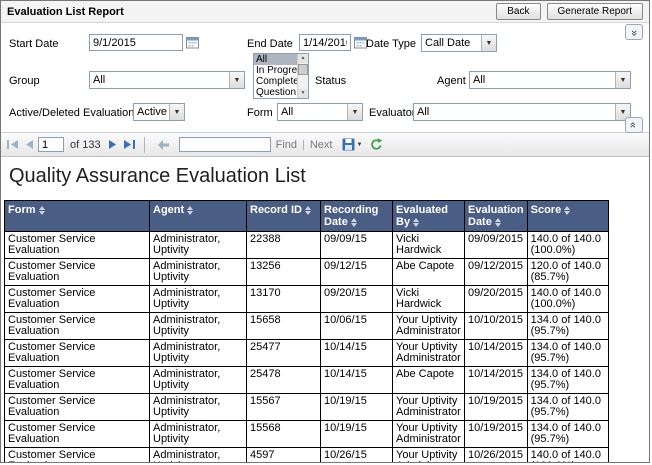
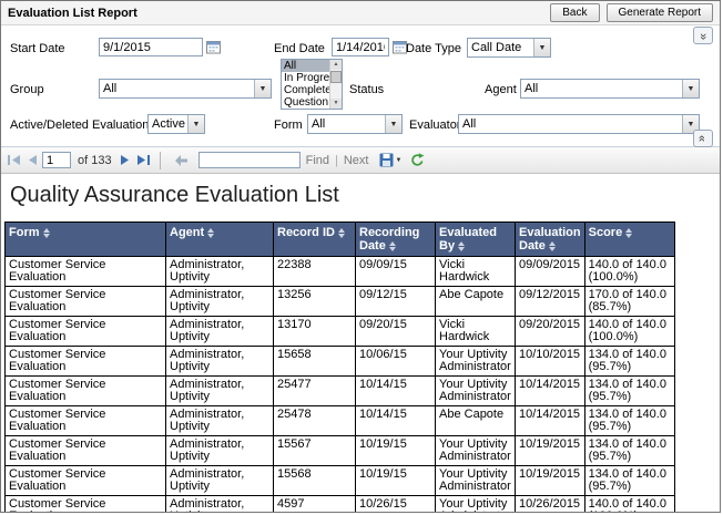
  Evaluation List Report
  Back
  Generate Report
  Start Date
  9/1/2015
  End Date
  1/14/201
  Date Type
  Call Date
  Group
  All
  All
  In Progre
  Complet
  Question
  Status
  Agent
  All
  Active/Deleted Evaluation
  Active
  Form
  All
  Evaluato
  All
  1
  of 133
  Find
  |
  Next
  Quality Assurance Evaluation List
  Form	Agent	Record ID	Recording Date	Evaluated By	Evaluation Date	Score
  Customer Service Evaluation	Administrator, Uptivity	22388	09/09/15	Vicki Hardwick	09/09/2015	140.0 of 140.0 (100.0%)
- Customer Service Evaluation	Administrator, Uptivity	13256	09/12/15	Abe Capote	09/12/2015	120.0 of 140.0 (85.7%)
+ Customer Service Evaluation	Administrator, Uptivity	13256	09/12/15	Abe Capote	09/12/2015	170.0 of 140.0 (85.7%)
  Customer Service Evaluation	Administrator, Uptivity	13170	09/20/15	Vicki Hardwick	09/20/2015	140.0 of 140.0 (100.0%)
  Customer Service Evaluation	Administrator, Uptivity	15658	10/06/15	Your Uptivity Administrator	10/10/2015	134.0 of 140.0 (95.7%)
  Customer Service Evaluation	Administrator, Uptivity	25477	10/14/15	Your Uptivity Administrator	10/14/2015	134.0 of 140.0 (95.7%)
  Customer Service Evaluation	Administrator, Uptivity	25478	10/14/15	Abe Capote	10/14/2015	134.0 of 140.0 (95.7%)
  Customer Service Evaluation	Administrator, Uptivity	15567	10/19/15	Your Uptivity Administrator	10/19/2015	134.0 of 140.0 (95.7%)
  Customer Service Evaluation	Administrator, Uptivity	15568	10/19/15	Your Uptivity Administrator	10/19/2015	134.0 of 140.0 (95.7%)
